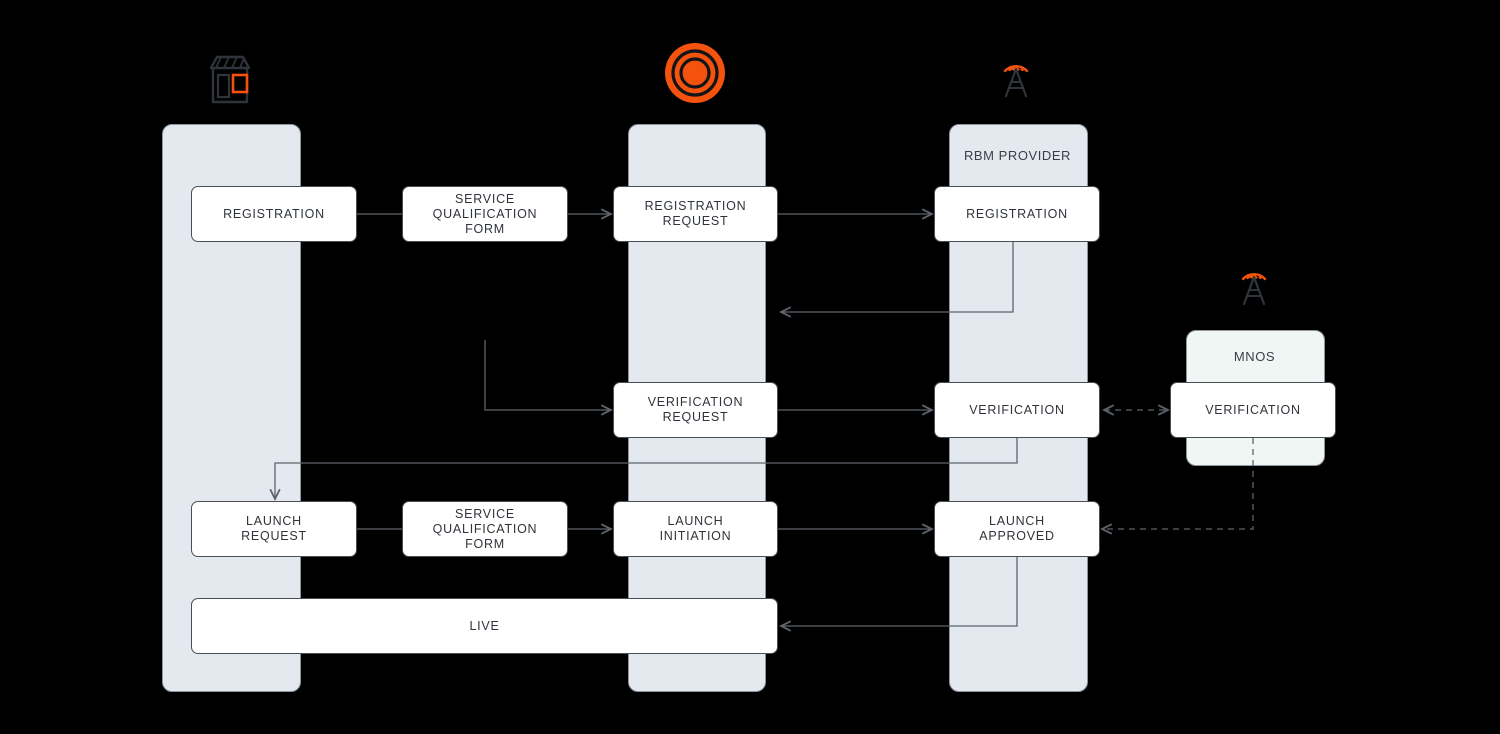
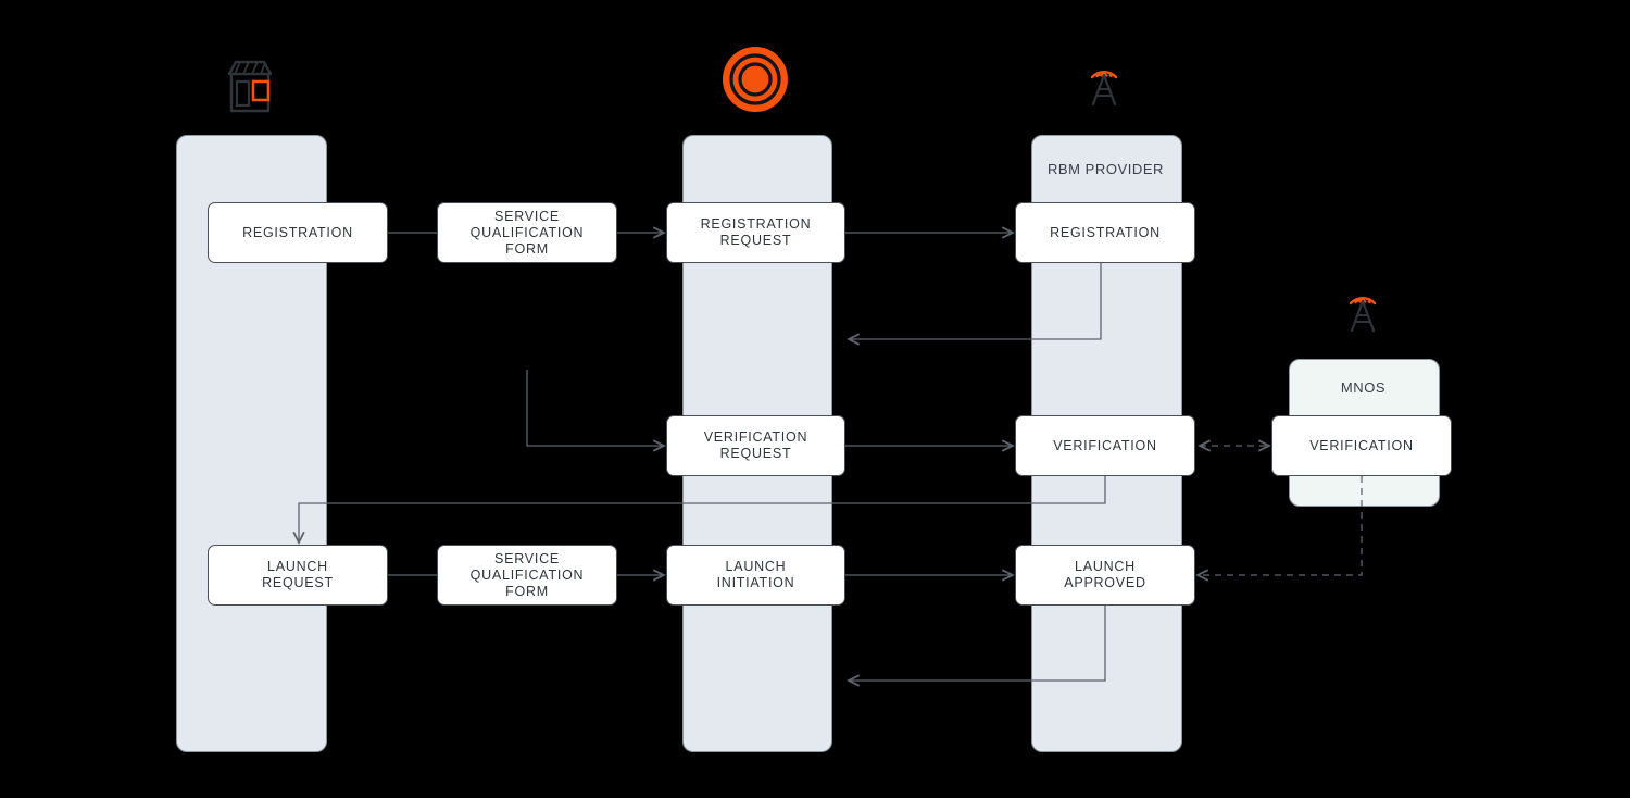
  RBM PROVIDER
  MNOS
  REGISTRATION
  SERVICE QUALIFICATION
  FORM
  REGISTRATION
  REQUEST
  REGISTRATION
  VERIFICATION
  REQUEST
  VERIFICATION
  VERIFICATION
  LAUNCH
  REQUEST
  SERVICE QUALIFICATION
  FORM
  LAUNCH
  INITIATION
  LAUNCH
  APPROVED
- LIVE
